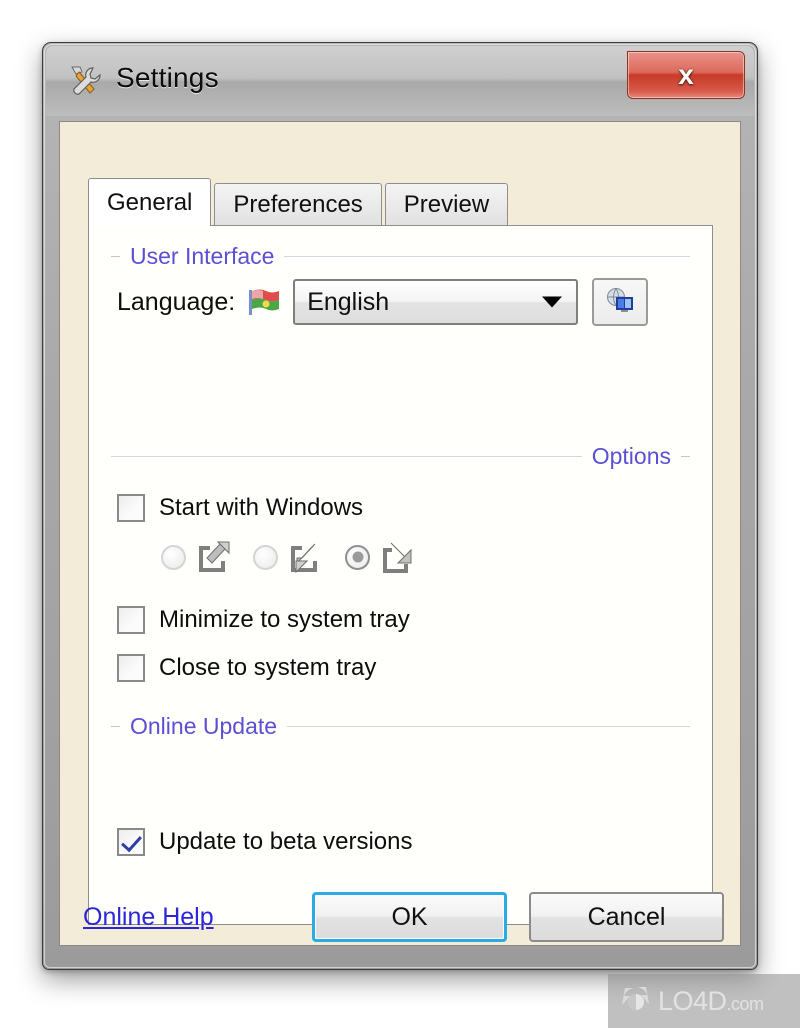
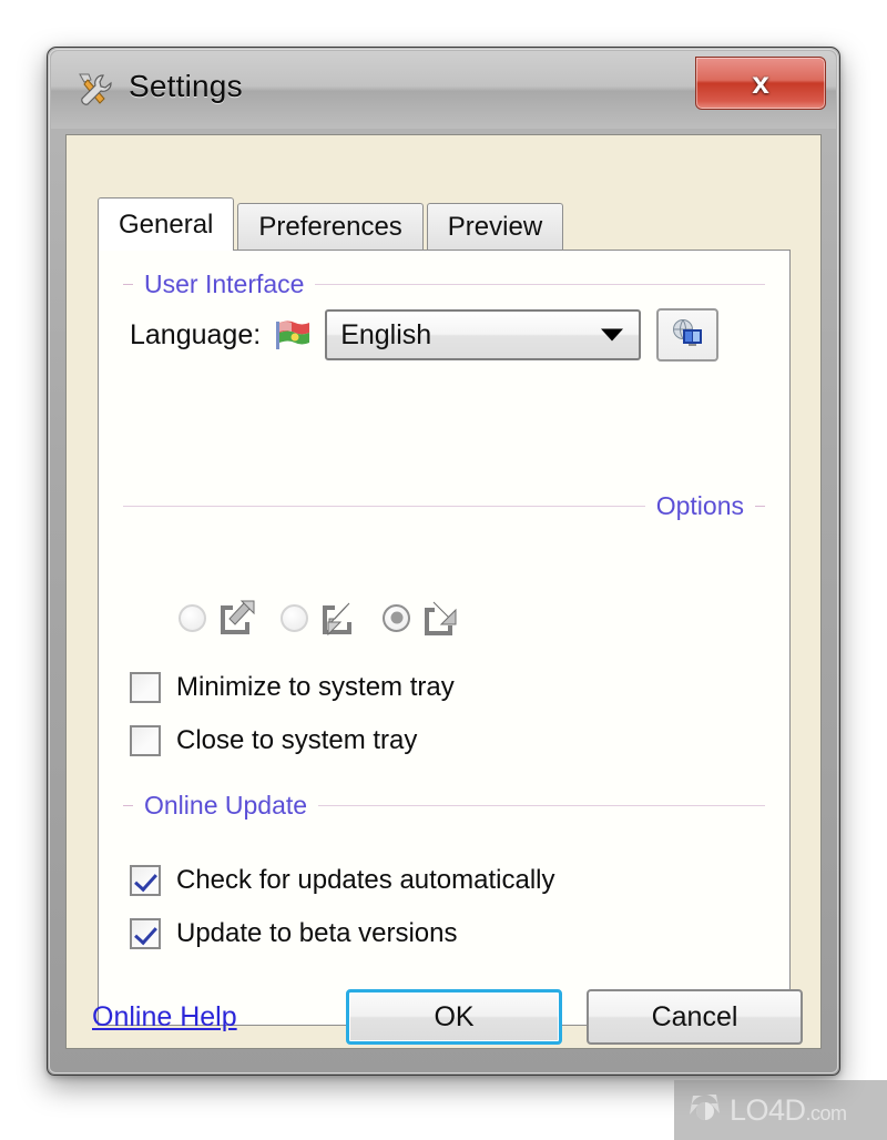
  Settings
  x
  General
  Preferences
  Preview
  User Interface
  Language:
  English
  Options
- Start with Windows
  Minimize to system tray
  Close to system tray
  Online Update
+ Check for updates automatically
  Update to beta versions
  Online Help
  OK
  Cancel
  LO4D.com
